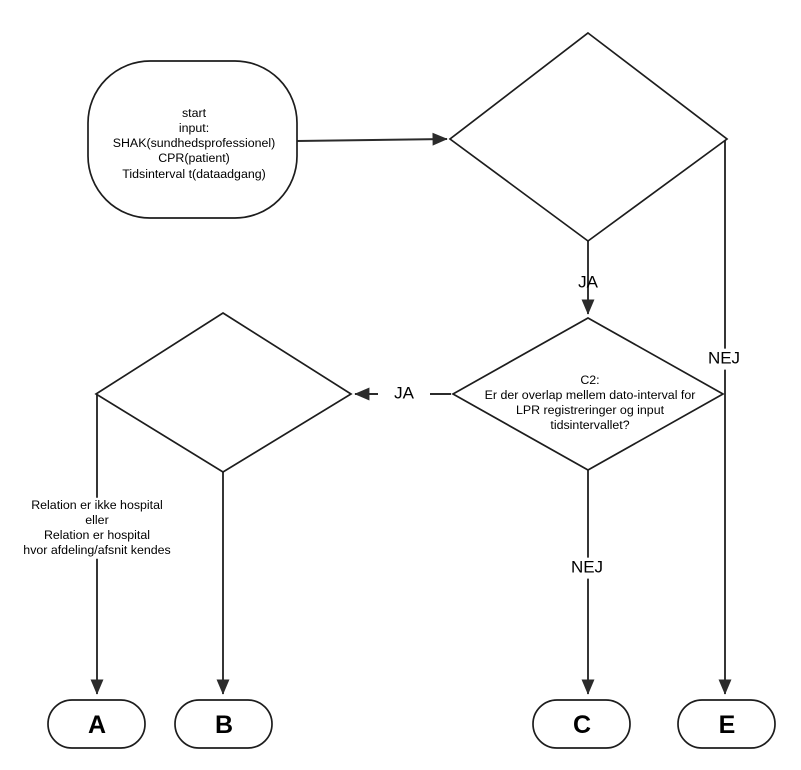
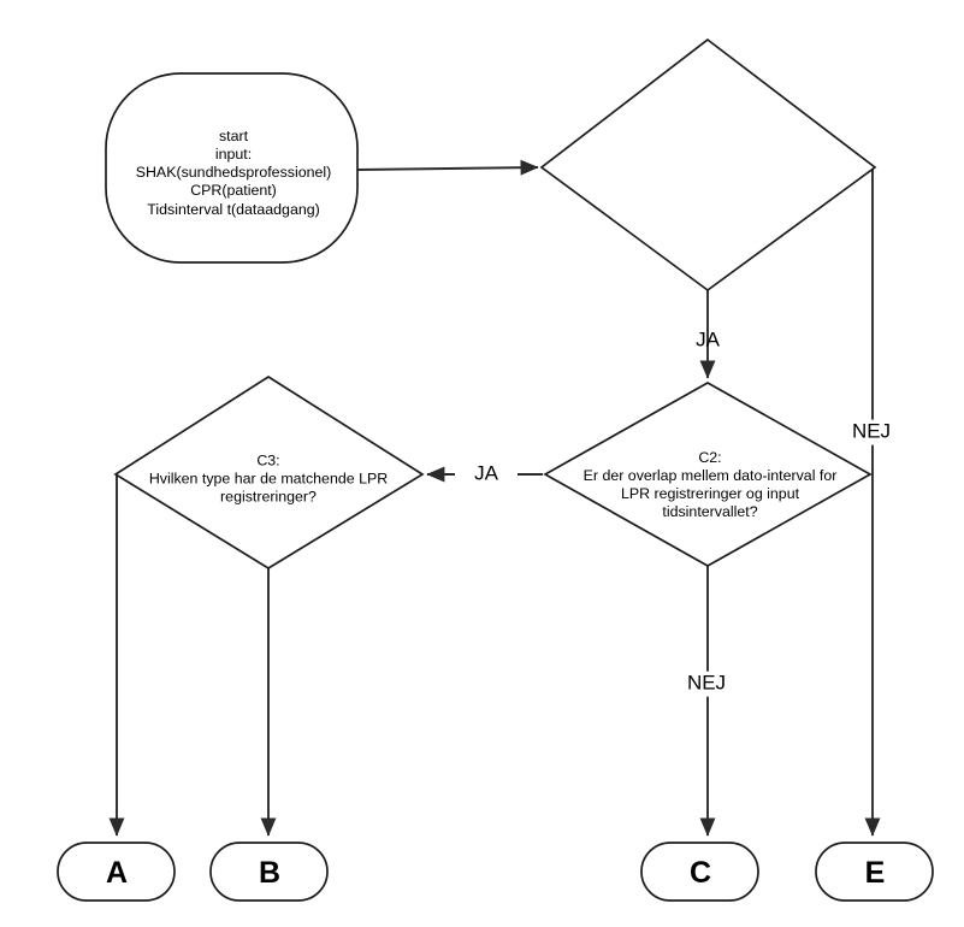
  start
  input:
  SHAK(sundhedsprofessionel)
  CPR(patient)
  Tidsinterval t(dataadgang)
  C2:
  Er der overlap mellem dato-interval for
  LPR registreringer og input
  tidsintervallet?
+ C3:
+ Hvilken type har de matchende LPR
+ registreringer?
  JA
  NEJ
  JA
  NEJ
- Relation er ikke hospital
- eller
- Relation er hospital
- hvor afdeling/afsnit kendes
  A
  B
  C
  E
